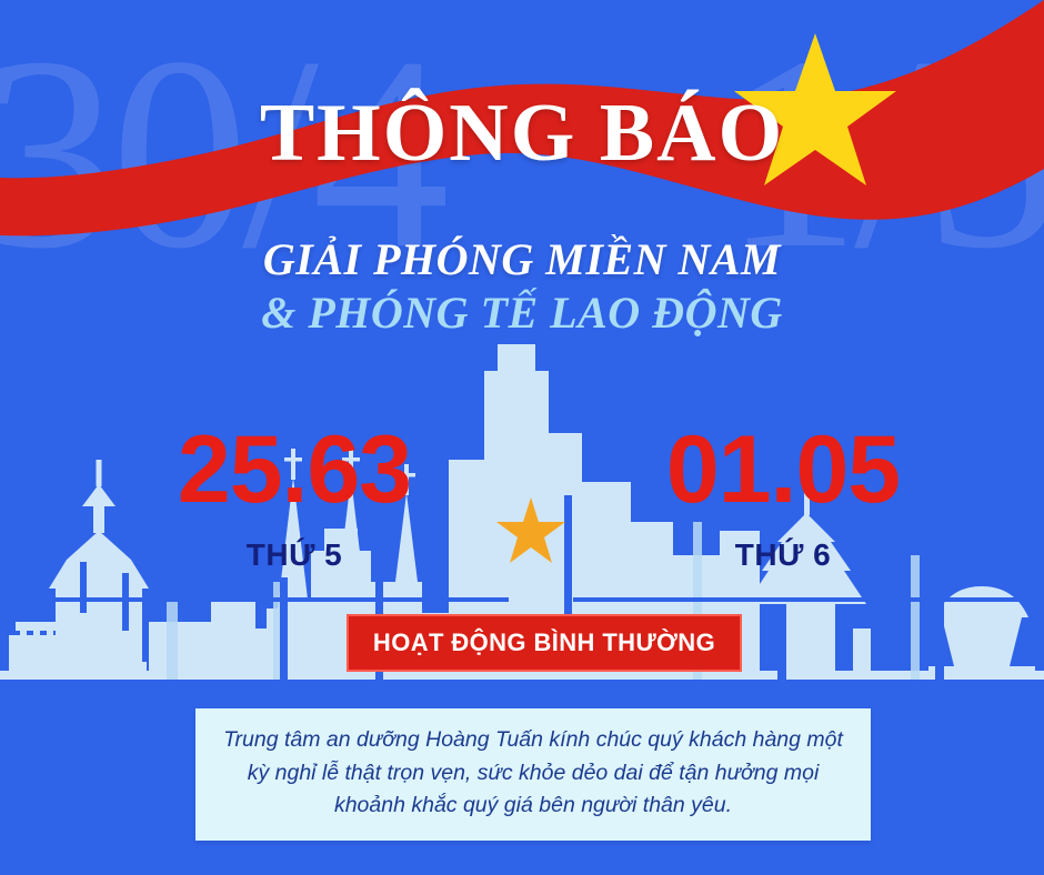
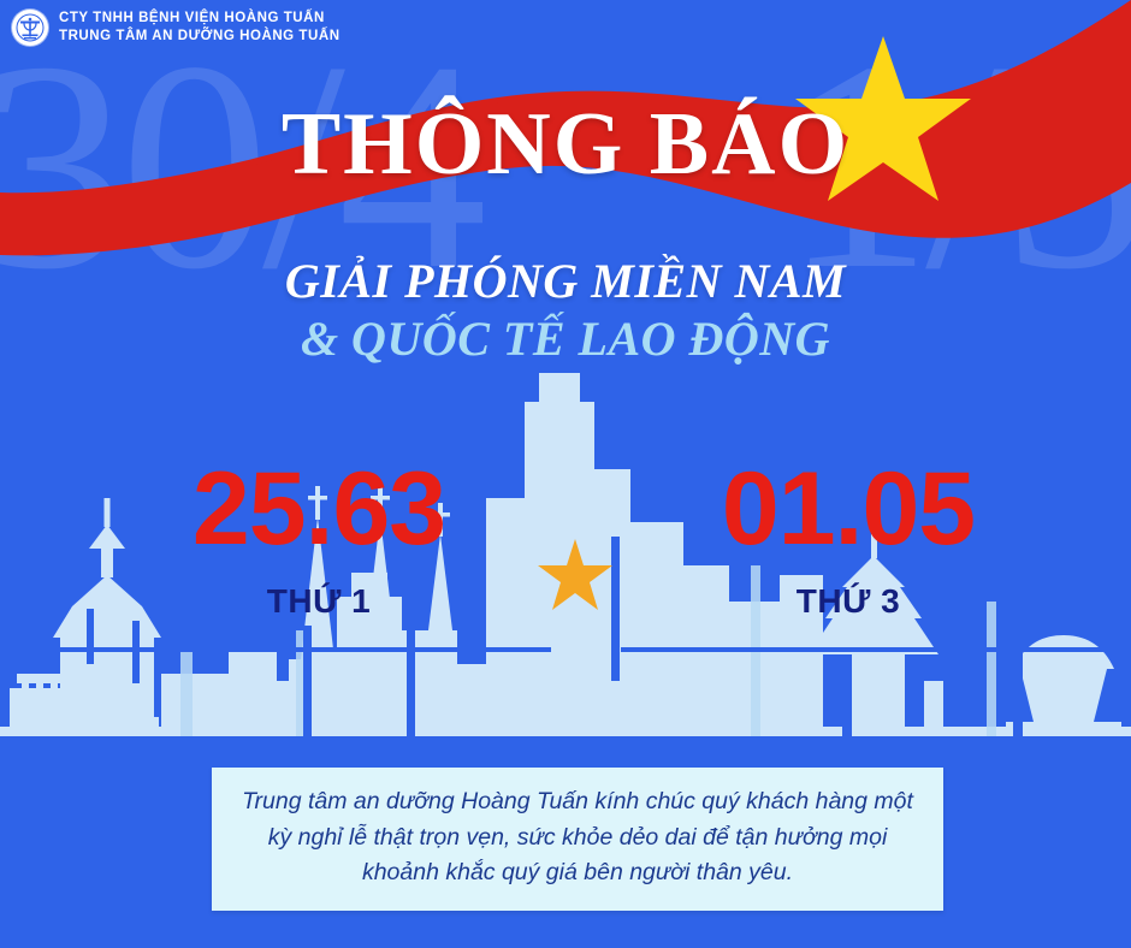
+ CTY TNHH BỆNH VIỆN HOÀNG TUẤN
+ TRUNG TÂM AN DƯỠNG HOÀNG TUẤN
  THÔNG BÁO
  GIẢI PHÓNG MIỀN NAM
- & PHÓNG TẾ LAO ĐỘNG
+ & QUỐC TẾ LAO ĐỘNG
  25.63
- THỨ 5
+ THỨ 1
  01.05
- THỨ 6
+ THỨ 3
- HOẠT ĐỘNG BÌNH THƯỜNG
  Trung tâm an dưỡng Hoàng Tuấn kính chúc quý khách hàng một kỳ nghỉ lễ thật trọn vẹn, sức khỏe dẻo dai để tận hưởng mọi khoảnh khắc quý giá bên người thân yêu.
